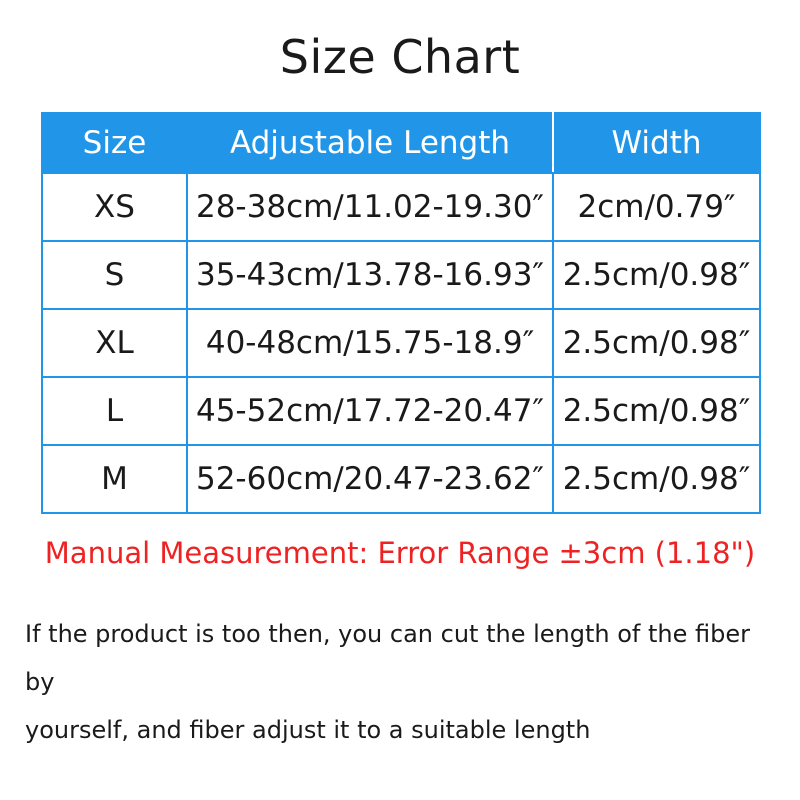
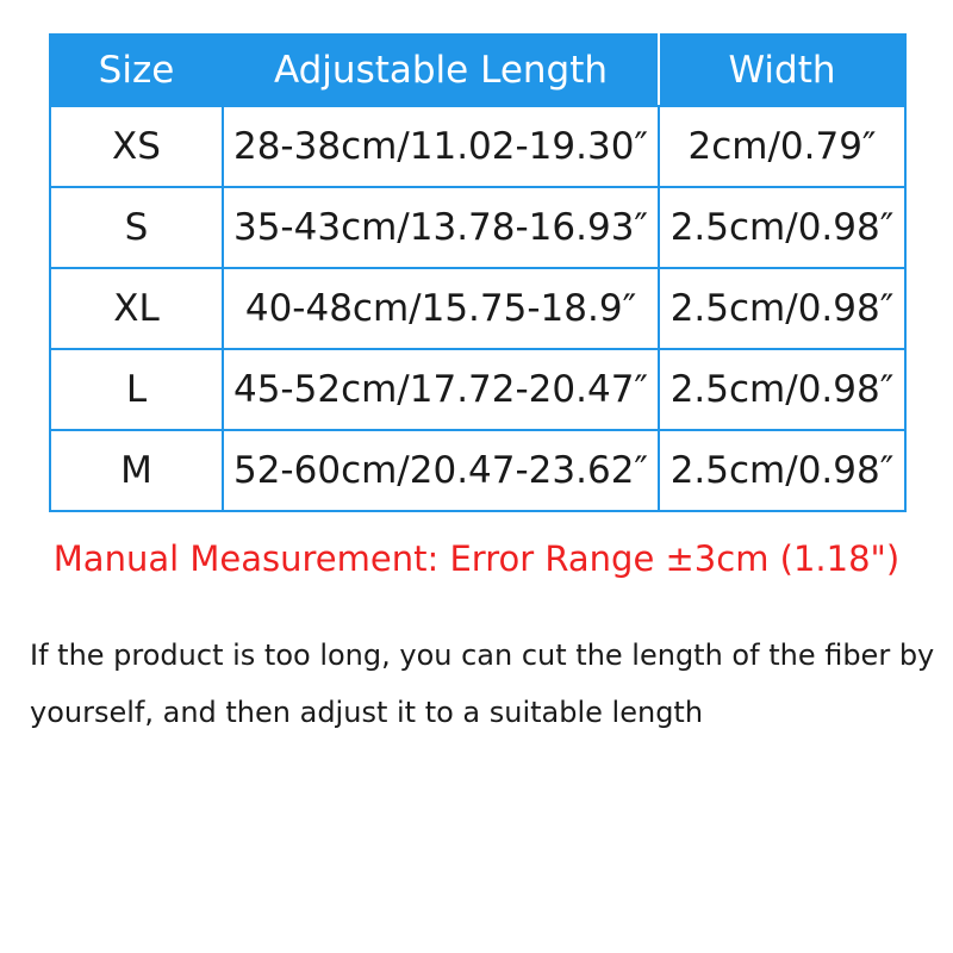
- Size Chart
  Size	Adjustable Length	Width
  XS	28-38cm/11.02-19.30″	2cm/0.79″
  S	35-43cm/13.78-16.93″	2.5cm/0.98″
  XL	40-48cm/15.75-18.9″	2.5cm/0.98″
  L	45-52cm/17.72-20.47″	2.5cm/0.98″
  M	52-60cm/20.47-23.62″	2.5cm/0.98″
  Manual Measurement: Error Range ±3cm (1.18")
- If the product is too then, you can cut the length of the fiber by
+ If the product is too long, you can cut the length of the fiber by
- yourself, and fiber adjust it to a suitable length
+ yourself, and then adjust it to a suitable length
